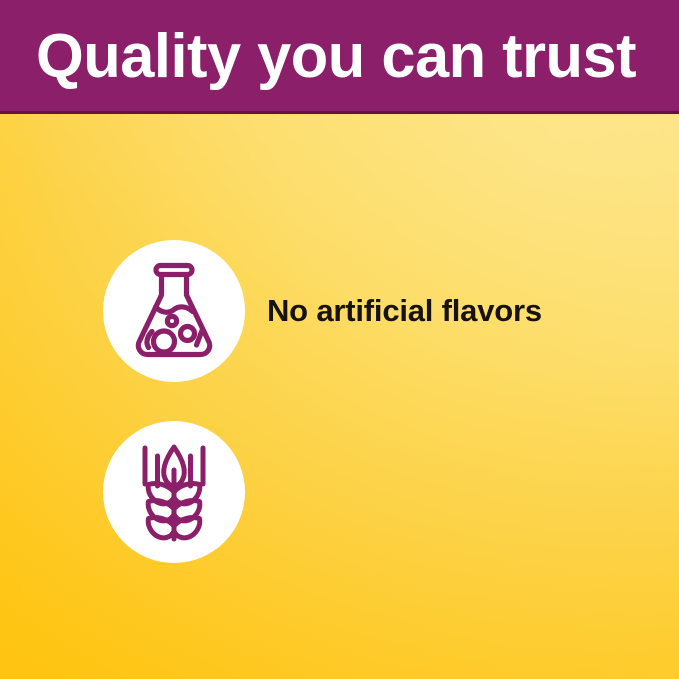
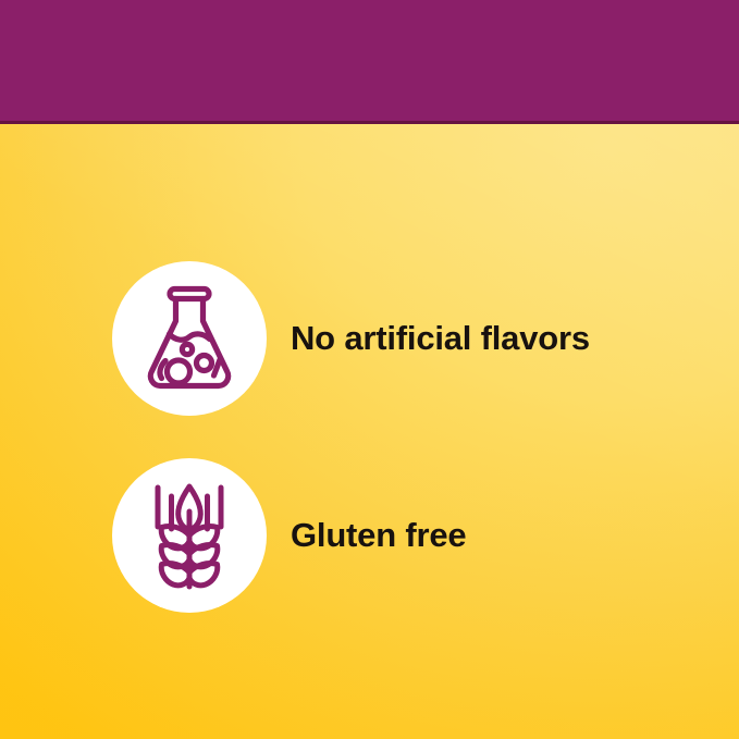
- Quality you can trust
  No artificial flavors
+ Gluten free
